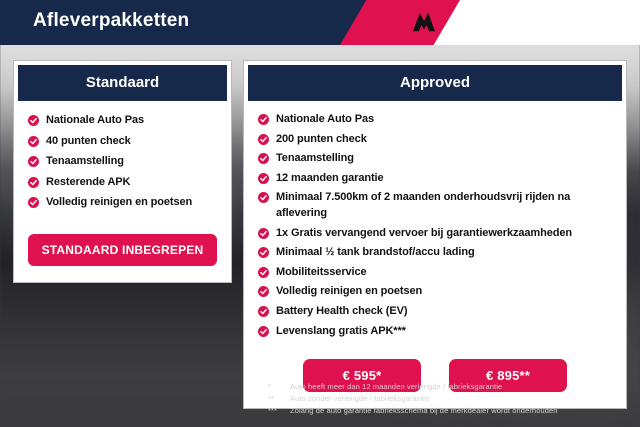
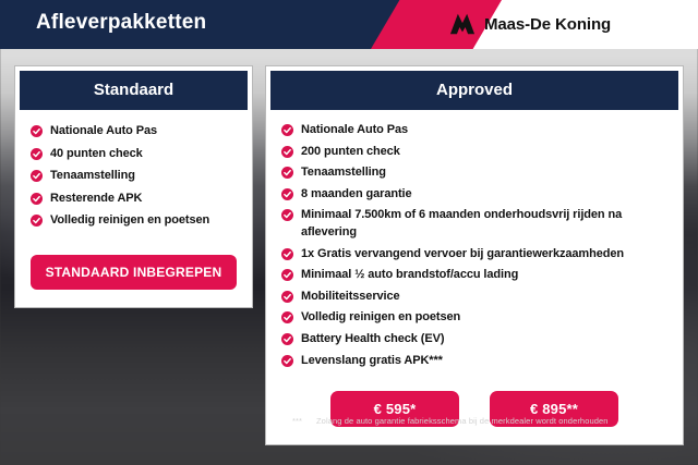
  Afleverpakketten
+ Maas-De Koning
  Standaard
  Nationale Auto Pas
  40 punten check
  Tenaamstelling
  Resterende APK
  Volledig reinigen en poetsen
  STANDAARD INBEGREPEN
  Approved
  Nationale Auto Pas
  200 punten check
  Tenaamstelling
- 12 maanden garantie
+ 8 maanden garantie
- Minimaal 7.500km of 2 maanden onderhoudsvrij rijden na aflevering
+ Minimaal 7.500km of 6 maanden onderhoudsvrij rijden na aflevering
  1x Gratis vervangend vervoer bij garantiewerkzaamheden
- Minimaal ½ tank brandstof/accu lading
+ Minimaal ½ auto brandstof/accu lading
  Mobiliteitsservice
  Volledig reinigen en poetsen
  Battery Health check (EV)
  Levenslang gratis APK***
  € 595*
  € 895**
- *
- Auto heeft meer dan 12 maanden verlengde / fabrieksgarantie
- **
- Auto zonder verlengde / fabrieksgarantie
  ***
  Zolang de auto garantie fabrieksschema bij de merkdealer wordt onderhouden
